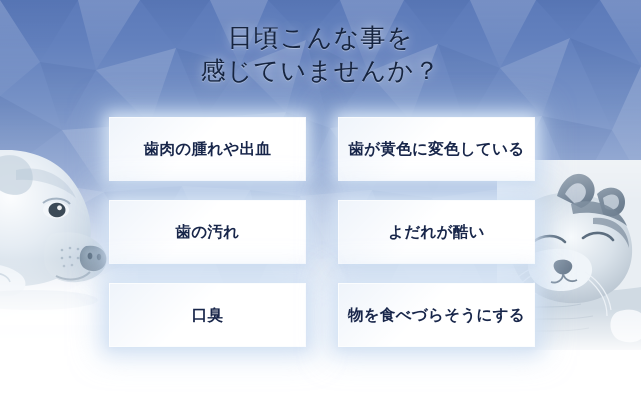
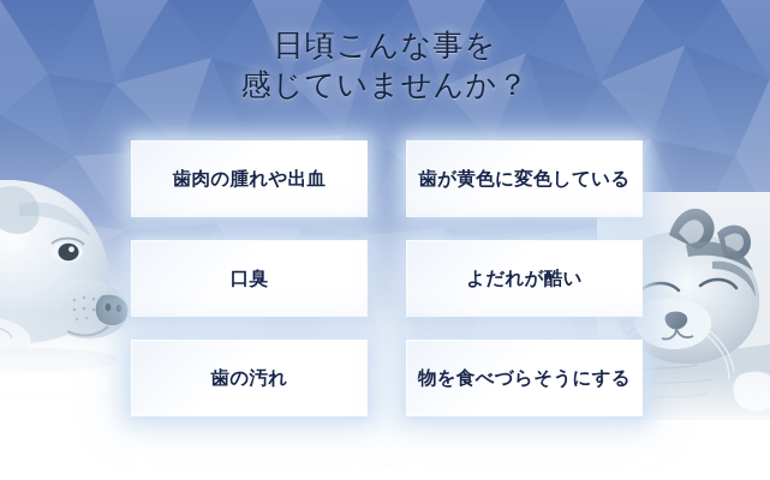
  日頃こんな事を
  感じていませんか？
  歯肉の腫れや出血
  歯が黄色に変色している
- 歯の汚れ
+ 口臭
  よだれが酷い
- 口臭
+ 歯の汚れ
  物を食べづらそうにする
